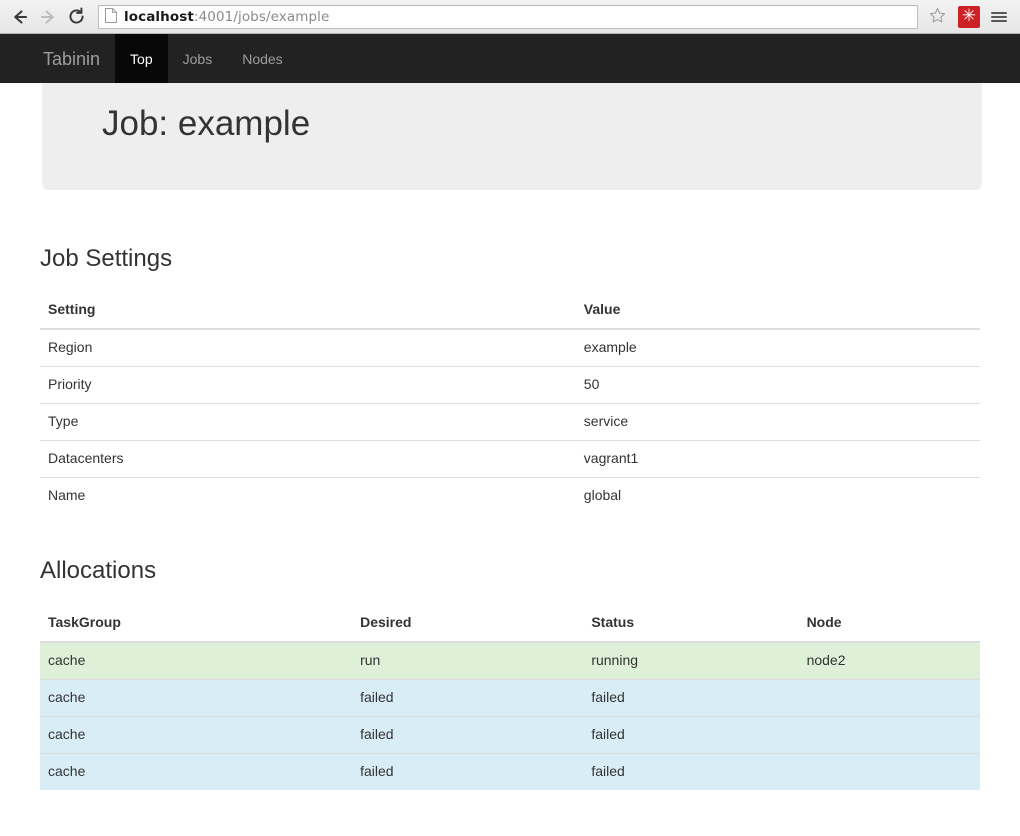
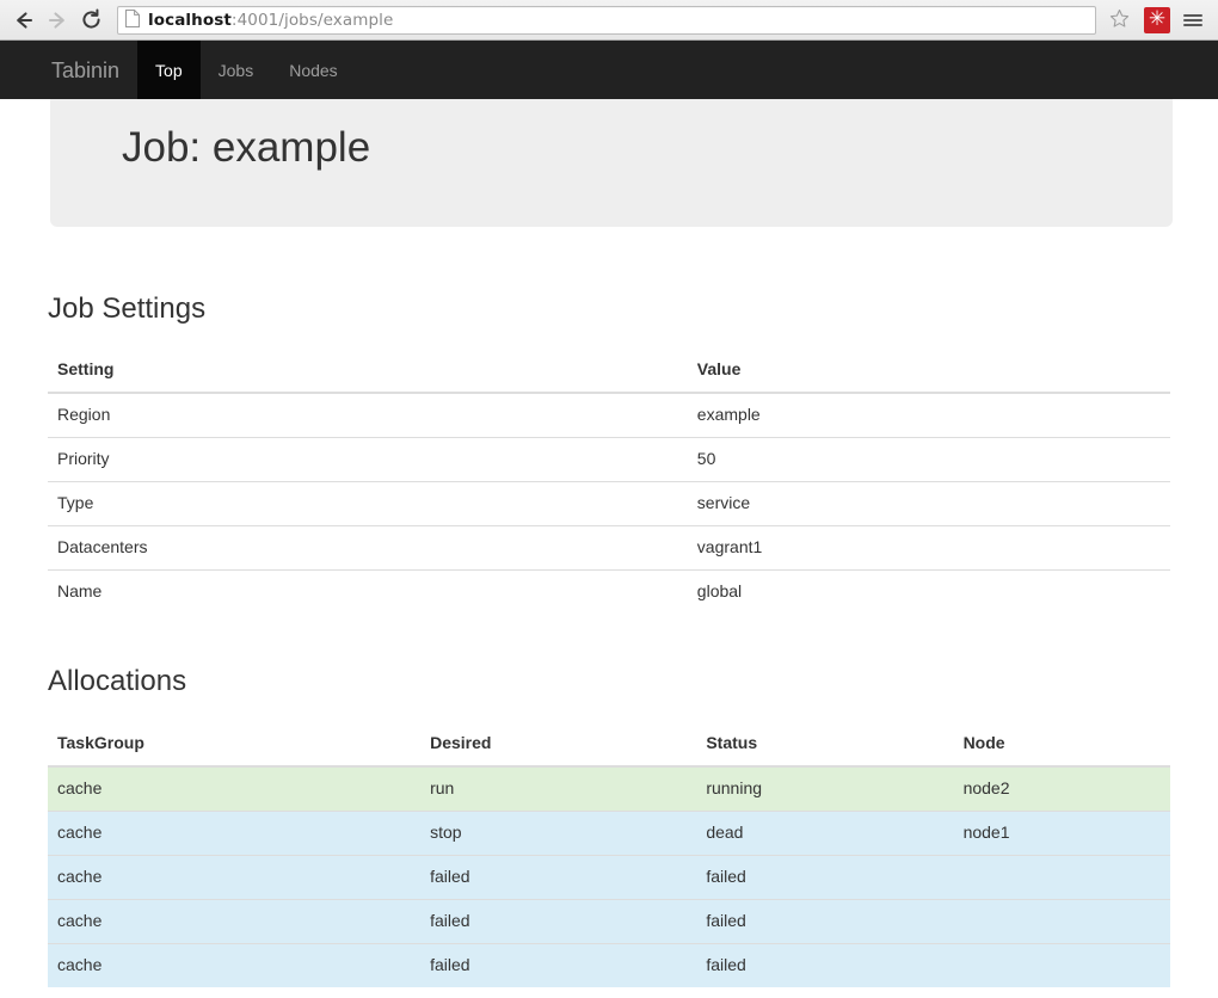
  localhost:4001/jobs/example
  ✳
  Tabinin
  Top
  Jobs
  Nodes
  Job: example
  Job Settings
  Setting	Value
  Region	example
  Priority	50
  Type	service
  Datacenters	vagrant1
  Name	global
  Allocations
  TaskGroup	Desired	Status	Node
  cache	run	running	node2
+ cache	stop	dead	node1
  cache	failed	failed
  cache	failed	failed
  cache	failed	failed
